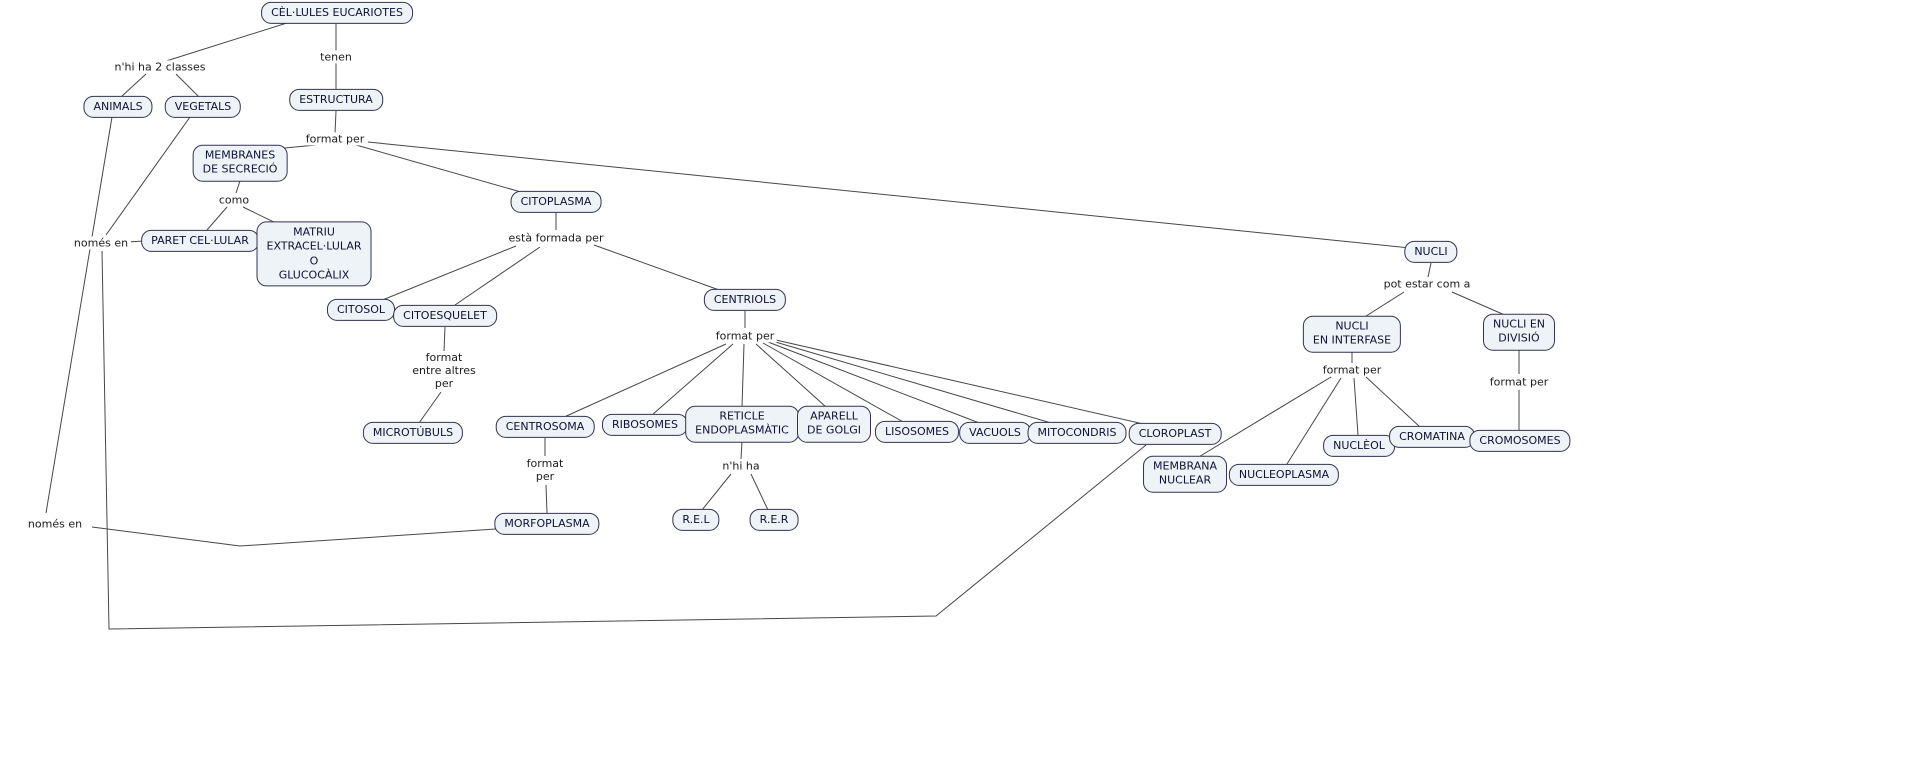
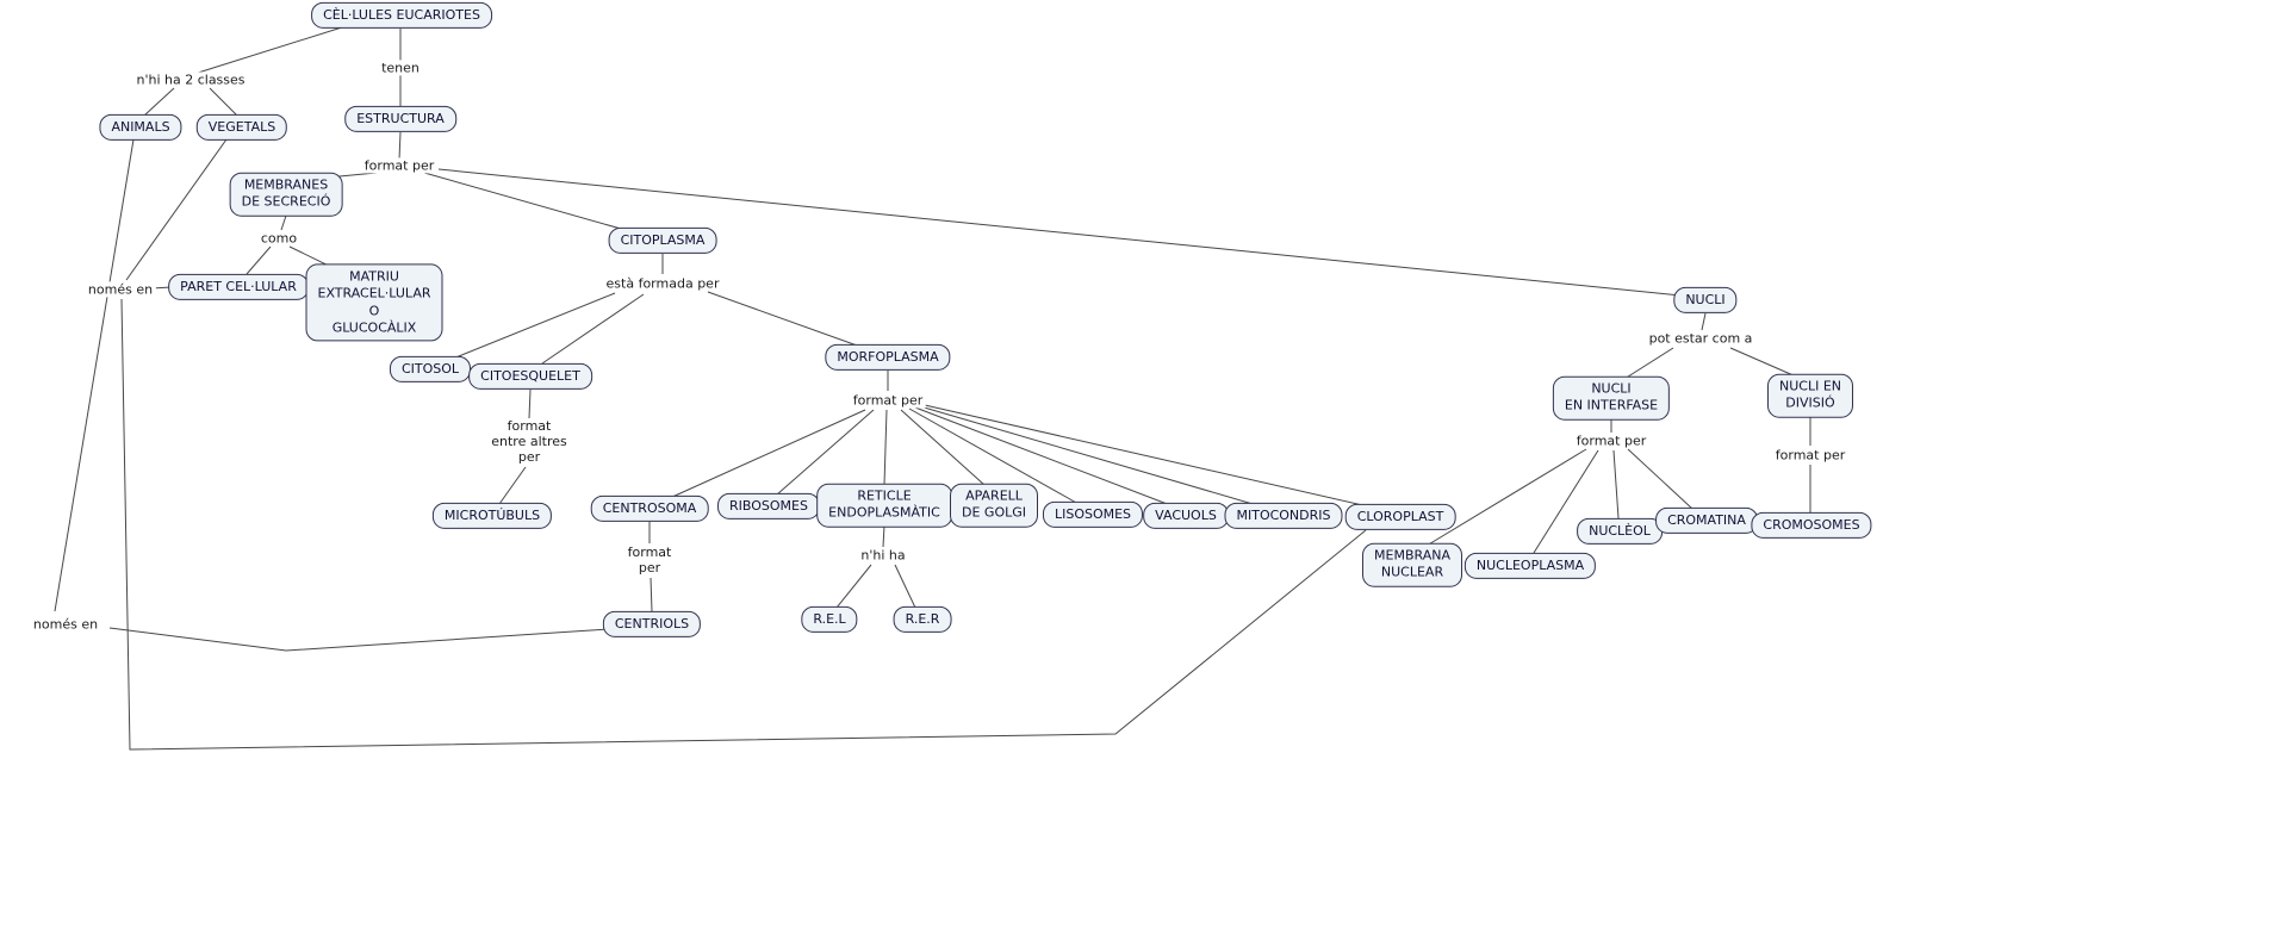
  CÈL·LULES EUCARIOTES
  ANIMALS
  VEGETALS
  ESTRUCTURA
  MEMBRANES
  DE SECRECIÓ
  PARET CEL·LULAR
  MATRIU
  EXTRACEL·LULAR
  O
  GLUCOCÀLIX
  CITOPLASMA
  CITOSOL
  CITOESQUELET
- CENTRIOLS
+ MORFOPLASMA
  MICROTÚBULS
  CENTROSOMA
  RIBOSOMES
  RETICLE
  ENDOPLASMÀTIC
  APARELL
  DE GOLGI
  LISOSOMES
  VACUOLS
  MITOCONDRIS
  CLOROPLAST
- MORFOPLASMA
+ CENTRIOLS
  R.E.L
  R.E.R
  NUCLI
  NUCLI
  EN INTERFASE
  NUCLI EN
  DIVISIÓ
  MEMBRANA
  NUCLEAR
  NUCLEOPLASMA
  NUCLÈOL
  CROMATINA
  CROMOSOMES
  n'hi ha 2 classes
  tenen
  format per
  como
  només en
  està formada per
  format
  entre altres
  per
  format per
  format
  per
  n'hi ha
  pot estar com a
  format per
  format per
  només en
